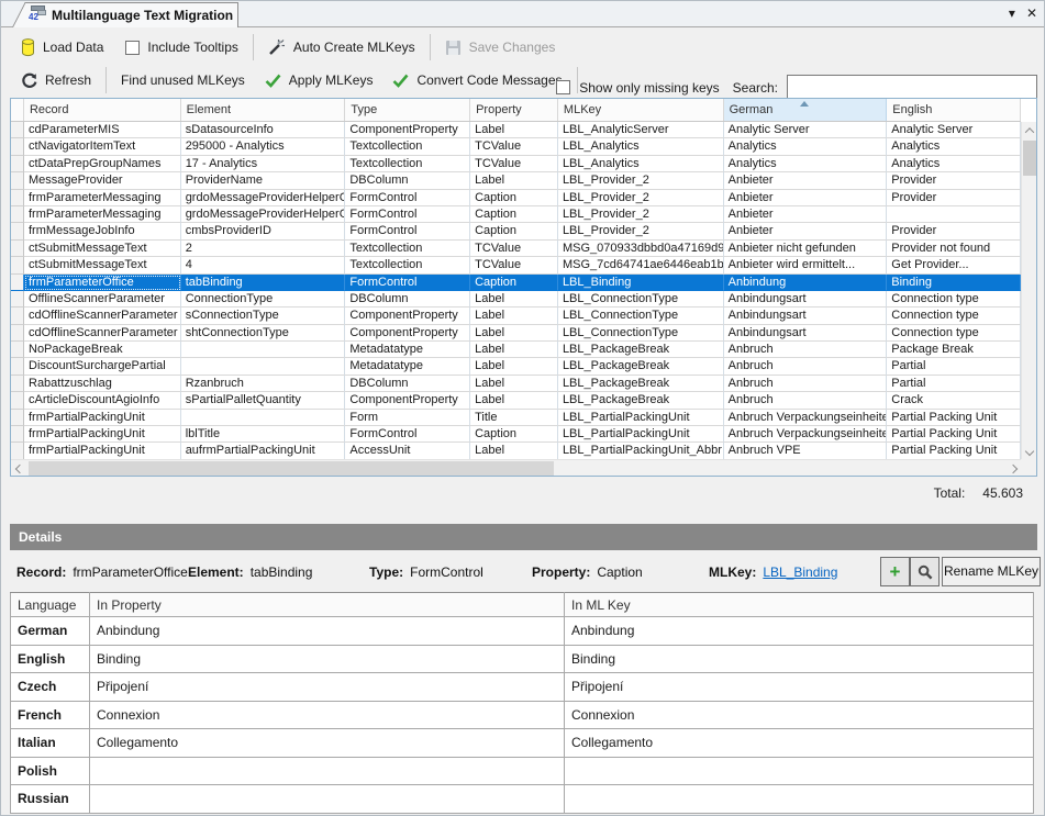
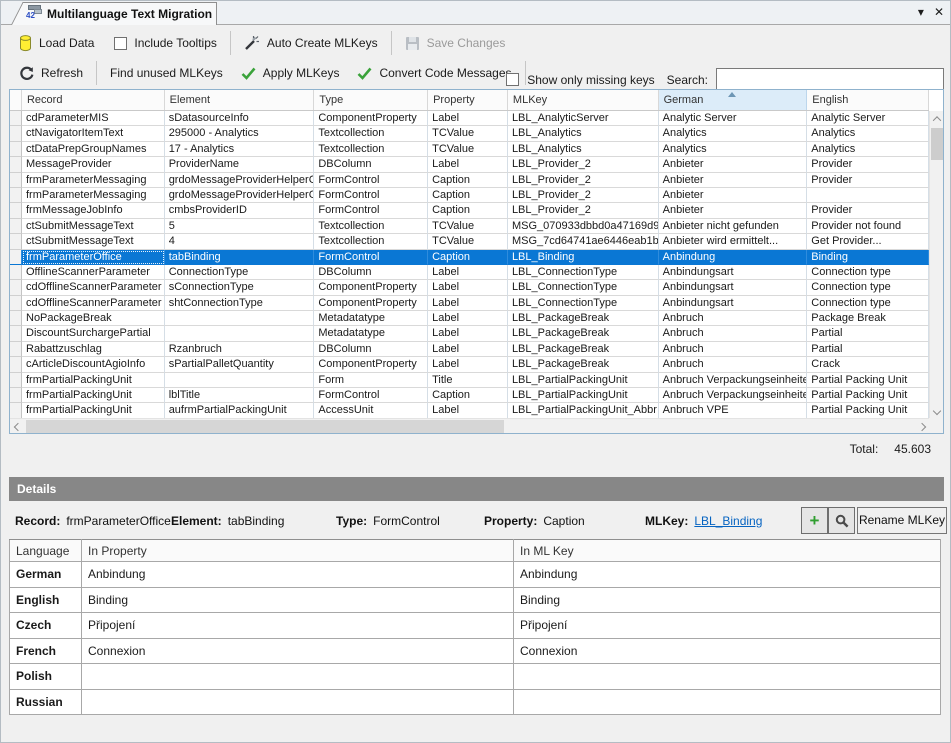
  42
  Multilanguage Text Migration
  ▾
  ✕
  Load Data
  Include Tooltips
  Auto Create MLKeys
  Save Changes
  Refresh
  Find unused MLKeys
  Apply MLKeys
  Convert Code Message
  Show only missing keys
  Search:
  Record
  Element
  Type
  Property
  MLKey
  German
  English
  cdParameterMIS
  sDatasourceInfo
  ComponentProperty
  Label
  LBL_AnalyticServer
  Analytic Server
  Analytic Server
  ctNavigatorItemText
  295000 - Analytics
  Textcollection
  TCValue
  LBL_Analytics
  Analytics
  Analytics
  ctDataPrepGroupNames
  17 - Analytics
  Textcollection
  TCValue
  LBL_Analytics
  Analytics
  Analytics
  MessageProvider
  ProviderName
  DBColumn
  Label
  LBL_Provider_2
  Anbieter
  Provider
  frmParameterMessaging
  grdoMessageProviderHelperG
  FormControl
  Caption
  LBL_Provider_2
  Anbieter
  Provider
  frmParameterMessaging
  grdoMessageProviderHelperG
  FormControl
  Caption
  LBL_Provider_2
  Anbieter
  frmMessageJobInfo
  cmbsProviderID
  FormControl
  Caption
  LBL_Provider_2
  Anbieter
  Provider
  ctSubmitMessageText
- 2
+ 5
  Textcollection
  TCValue
  MSG_070933dbbd0a47169d9
  Anbieter nicht gefunden
  Provider not found
  ctSubmitMessageText
  4
  Textcollection
  TCValue
  MSG_7cd64741ae6446eab1b
  Anbieter wird ermittelt...
  Get Provider...
  frmParameterOffice
  tabBinding
  FormControl
  Caption
  LBL_Binding
  Anbindung
  Binding
  OfflineScannerParameter
  ConnectionType
  DBColumn
  Label
  LBL_ConnectionType
  Anbindungsart
  Connection type
  cdOfflineScannerParameter
  sConnectionType
  ComponentProperty
  Label
  LBL_ConnectionType
  Anbindungsart
  Connection type
  cdOfflineScannerParameter
  shtConnectionType
  ComponentProperty
  Label
  LBL_ConnectionType
  Anbindungsart
  Connection type
  NoPackageBreak
  Metadatatype
  Label
  LBL_PackageBreak
  Anbruch
  Package Break
  DiscountSurchargePartial
  Metadatatype
  Label
  LBL_PackageBreak
  Anbruch
  Partial
  Rabattzuschlag
  Rzanbruch
  DBColumn
  Label
  LBL_PackageBreak
  Anbruch
  Partial
  cArticleDiscountAgioInfo
  sPartialPalletQuantity
  ComponentProperty
  Label
  LBL_PackageBreak
  Anbruch
  Crack
  frmPartialPackingUnit
  Form
  Title
  LBL_PartialPackingUnit
  Anbruch Verpackungseinheite
  Partial Packing Unit
  frmPartialPackingUnit
  lblTitle
  FormControl
  Caption
  LBL_PartialPackingUnit
  Anbruch Verpackungseinheite
  Partial Packing Unit
  frmPartialPackingUnit
  aufrmPartialPackingUnit
  AccessUnit
  Label
  LBL_PartialPackingUnit_Abbr
  Anbruch VPE
  Partial Packing Unit
  Total: 45.603
  Details
  Record: frmParameterOffice
  Element: tabBinding
  Type: FormControl
  Property: Caption
  MLKey: LBL_Binding
  +
  Rename MLKey
  Language	In Property	In ML Key
  German	Anbindung	Anbindung
  English	Binding	Binding
  Czech	Připojení	Připojení
  French	Connexion	Connexion
- Italian	Collegamento	Collegamento
  Polish
  Russian
